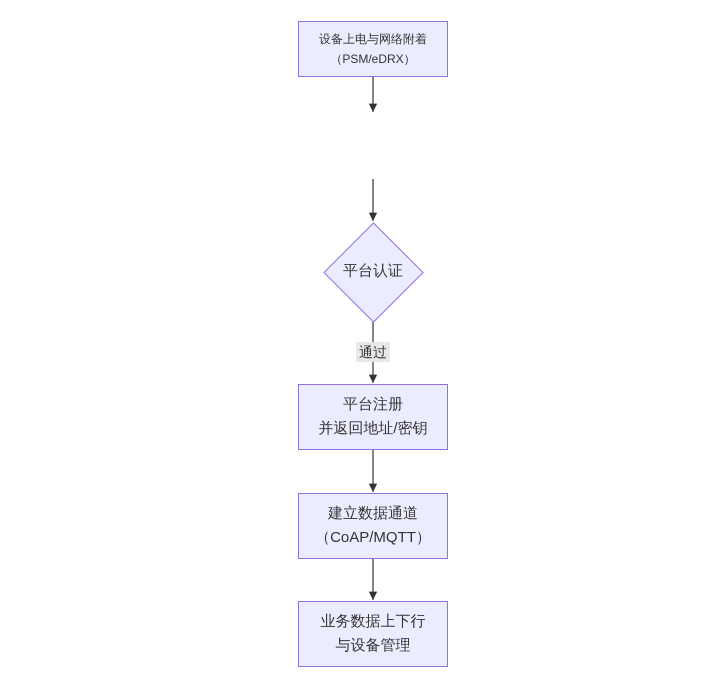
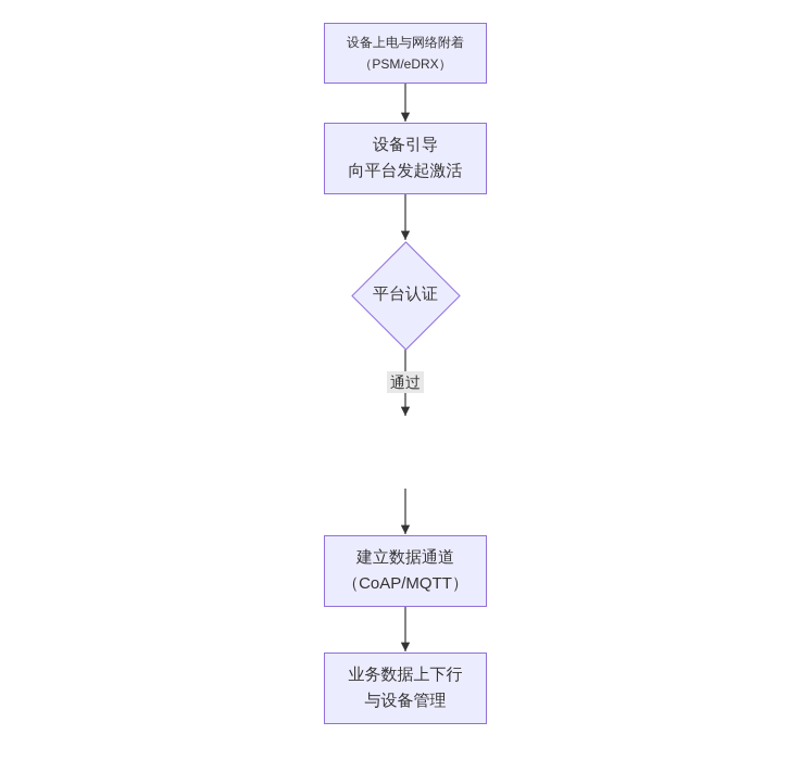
  设备上电与网络附着
  （PSM/eDRX）
+ 设备引导
+ 向平台发起激活
  平台认证
  通过
- 平台注册
- 并返回地址/密钥
  建立数据通道
  （CoAP/MQTT）
  业务数据上下行
  与设备管理
